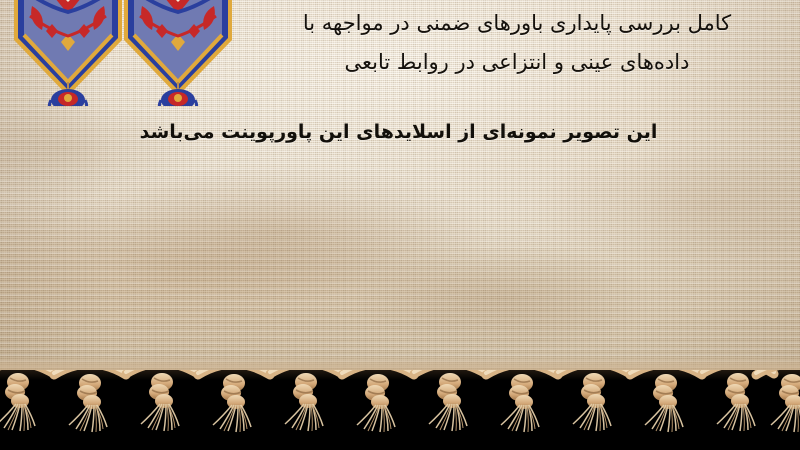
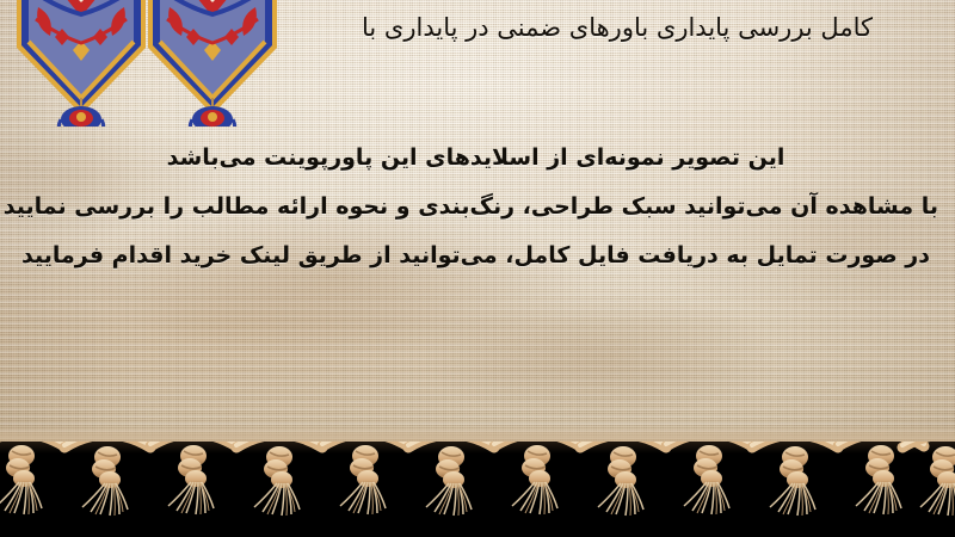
- کامل بررسی پایداری باورهای ضمنی در مواجهه با
+ کامل بررسی پایداری باورهای ضمنی در پایداری با
- داده‌های عینی و انتزاعی در روابط تابعی
  این تصویر نمونه‌ای از اسلایدهای این پاورپوینت می‌باشد
+ با مشاهده آن می‌توانید سبک طراحی، رنگ‌بندی و نحوه ارائه مطالب را بررسی نمایید
+ در صورت تمایل به دریافت فایل کامل، می‌توانید از طریق لینک خرید اقدام فرمایید
